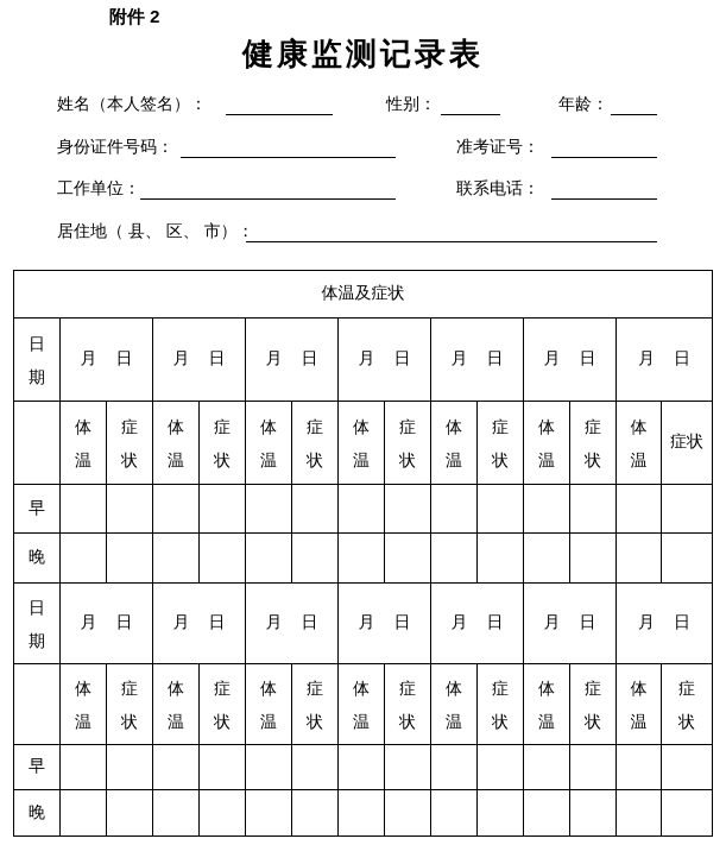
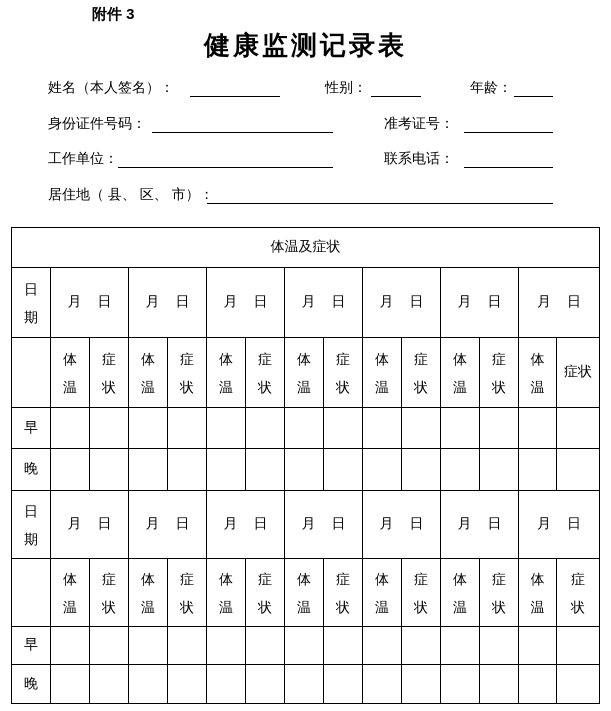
- 附件 2
+ 附件 3
  健康监测记录表
  姓名（本人签名）：
  性别：
  年龄：
  身份证件号码：
  准考证号：
  工作单位：
  联系电话：
  居住地（ 县、 区、 市）：
  体温及症状
  日期	月 日	月 日	月 日	月 日	月 日	月 日	月 日
  	体温	症状	体温	症状	体温	症状	体温	症状	体温	症状	体温	症状	体温	症状
  早
  晚
  日期	月 日	月 日	月 日	月 日	月 日	月 日	月 日
  	体温	症状	体温	症状	体温	症状	体温	症状	体温	症状	体温	症状	体温	症状
  早
  晚
